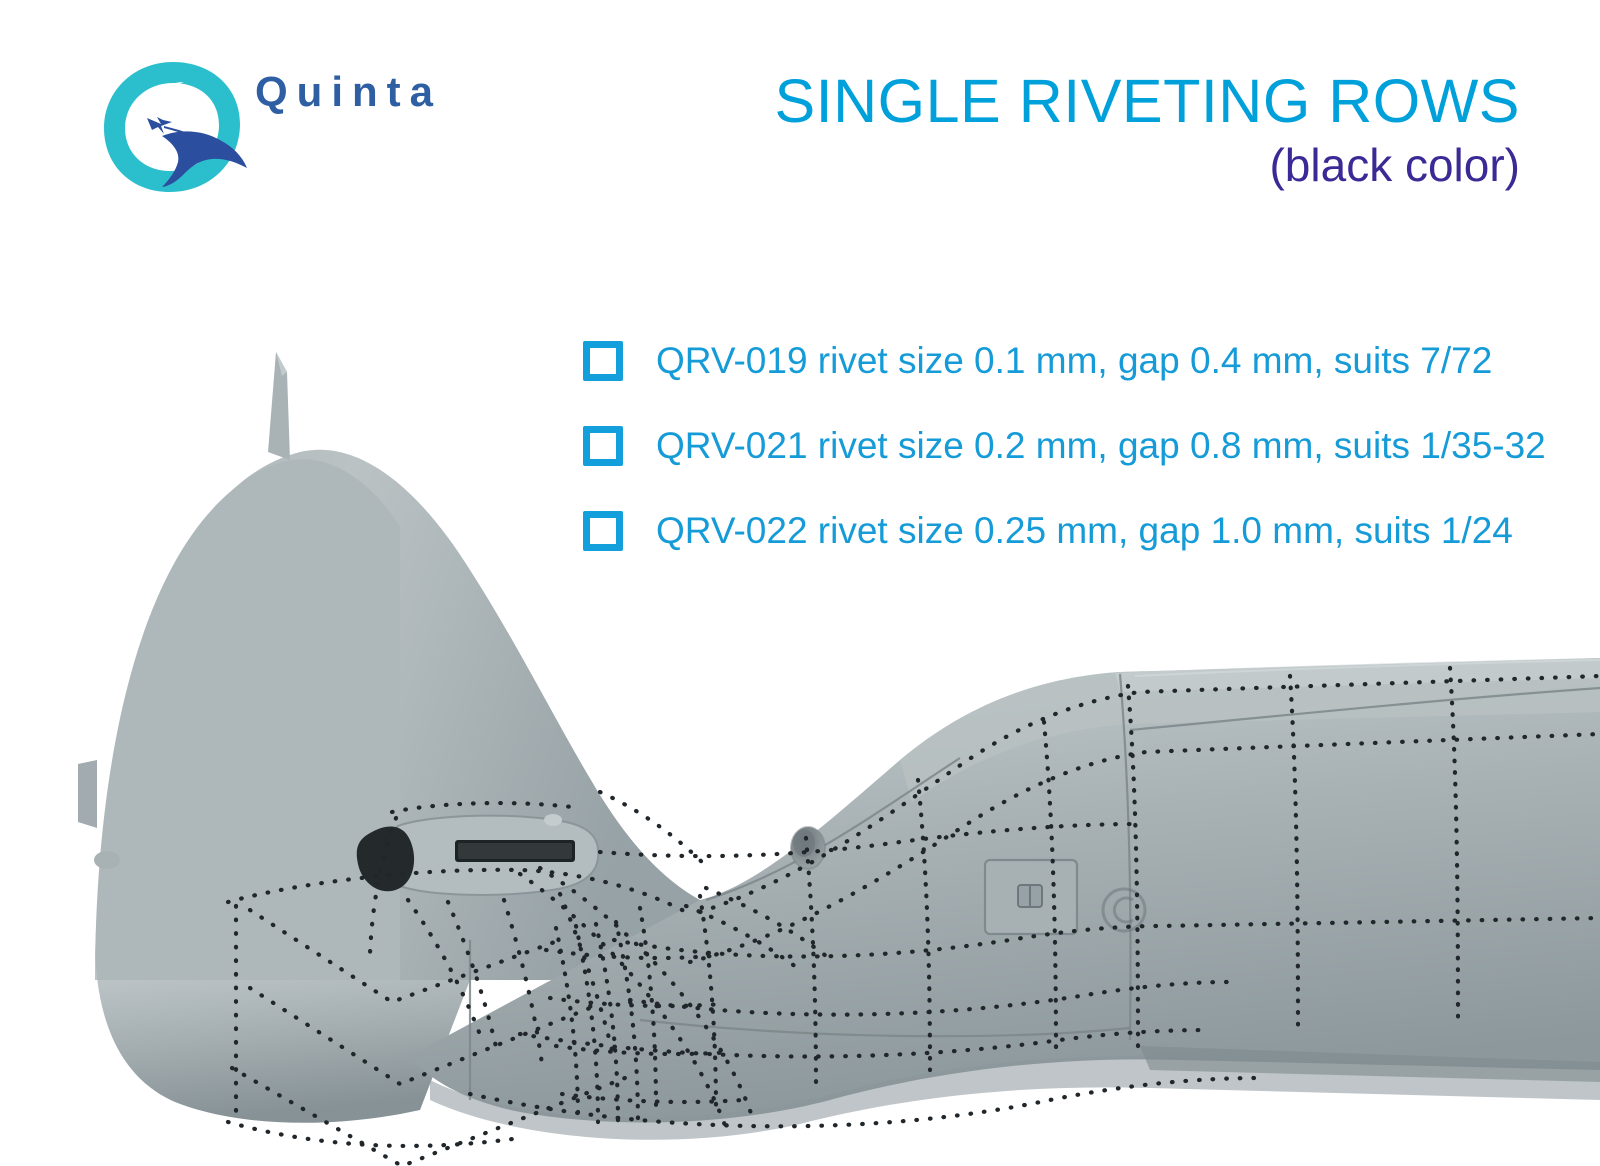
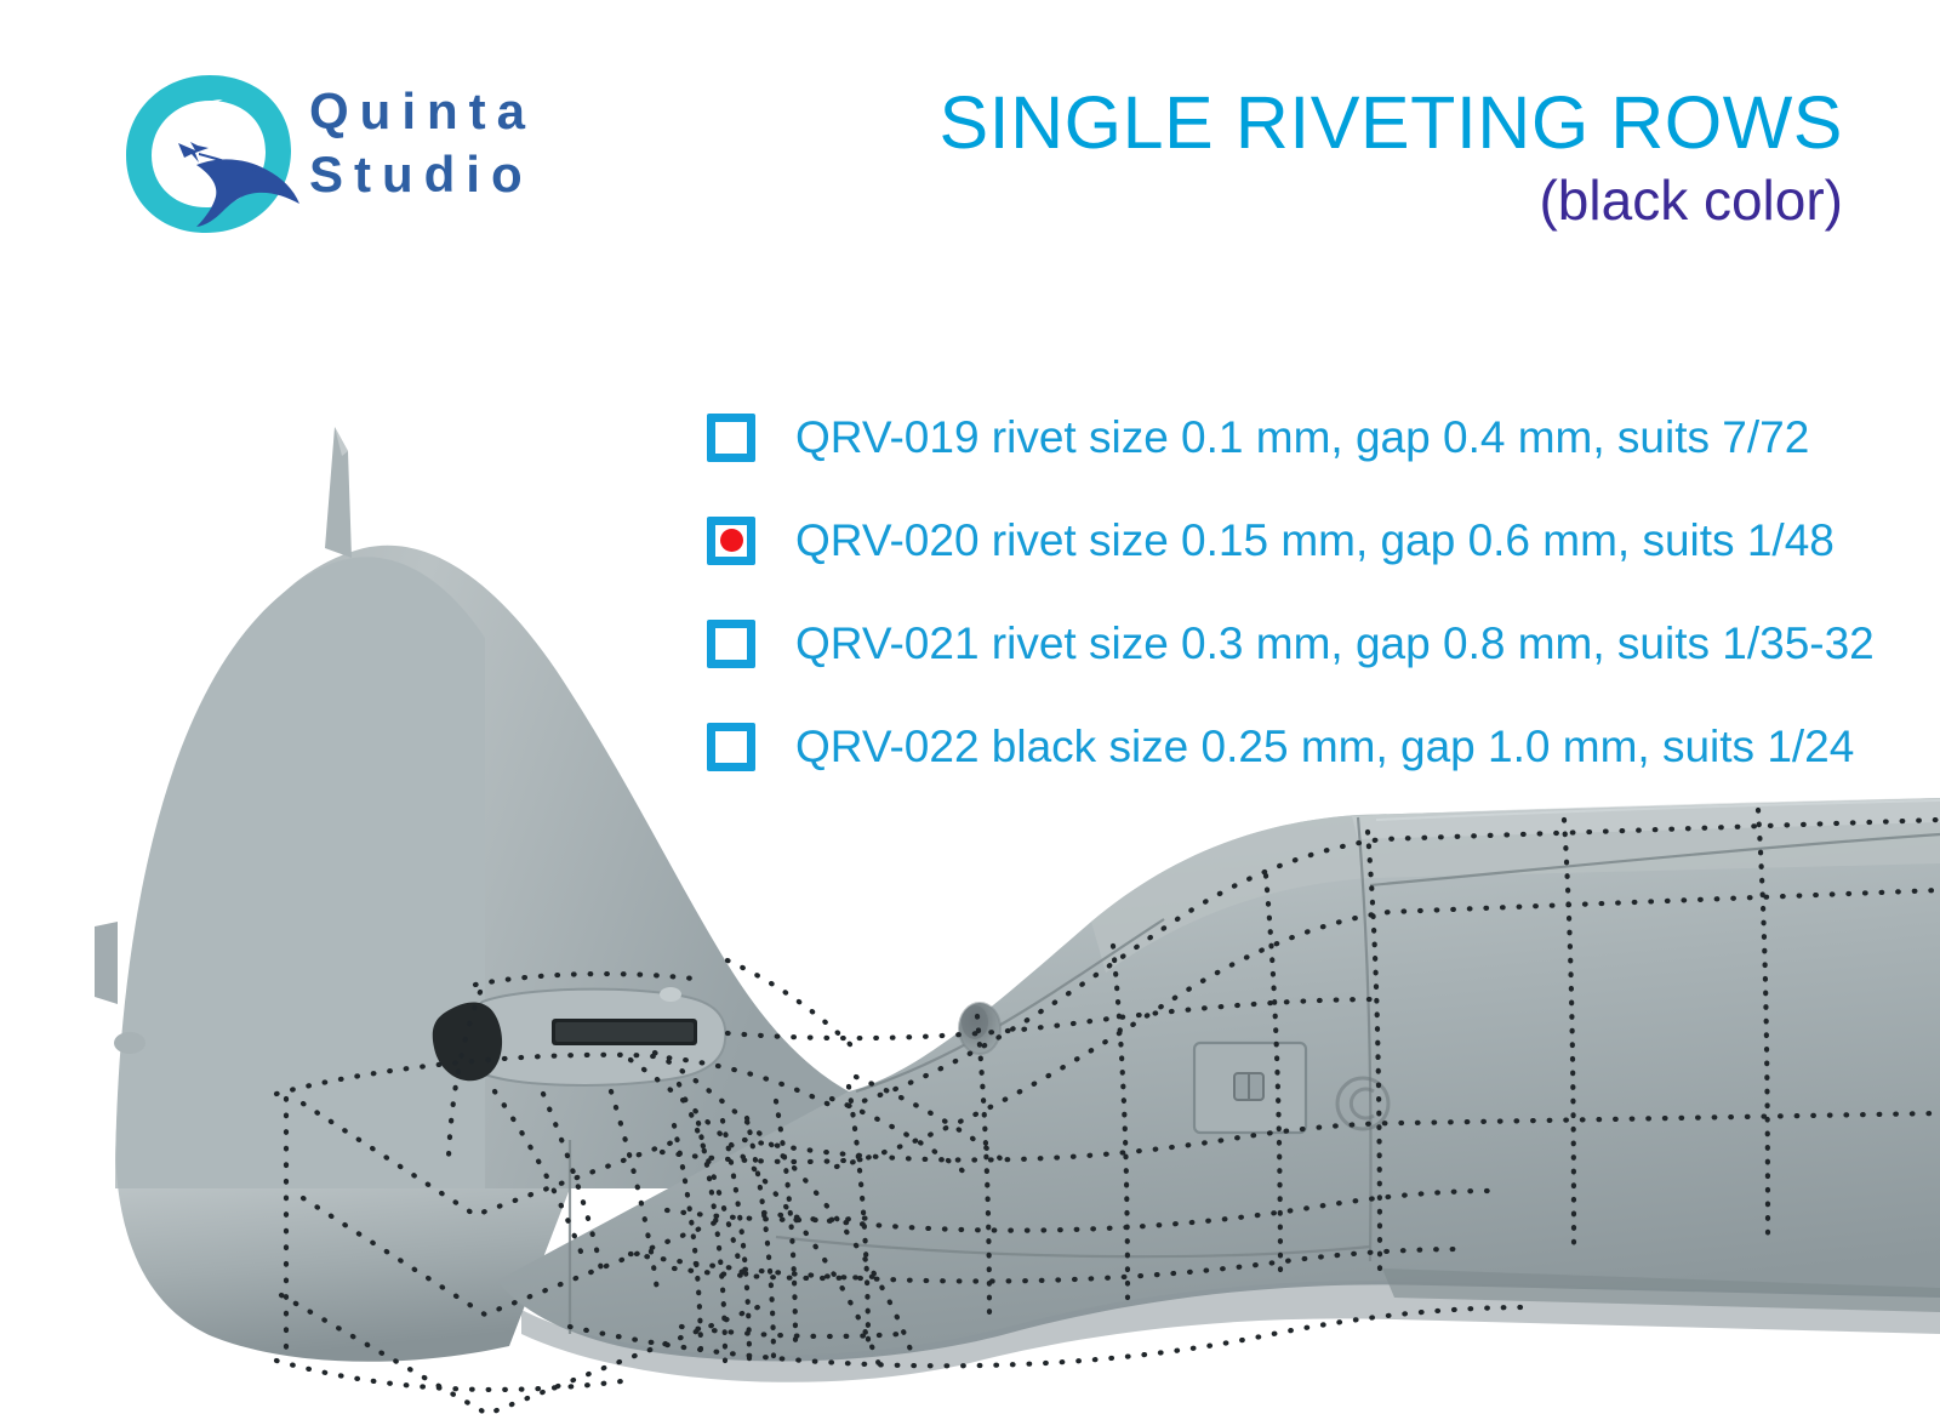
  Quinta
+ Studio
  SINGLE RIVETING ROWS
  (black color)
  QRV-019 rivet size 0.1 mm, gap 0.4 mm, suits 7/72
+ QRV-020 rivet size 0.15 mm, gap 0.6 mm, suits 1/48
- QRV-021 rivet size 0.2 mm, gap 0.8 mm, suits 1/35-32
+ QRV-021 rivet size 0.3 mm, gap 0.8 mm, suits 1/35-32
- QRV-022 rivet size 0.25 mm, gap 1.0 mm, suits 1/24
+ QRV-022 black size 0.25 mm, gap 1.0 mm, suits 1/24
